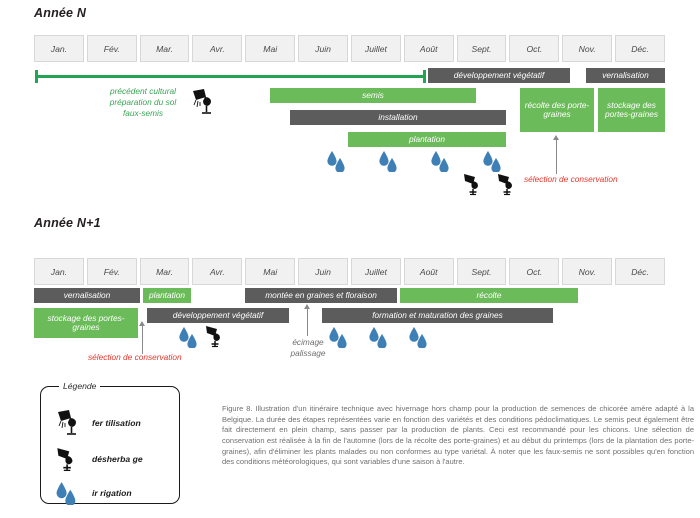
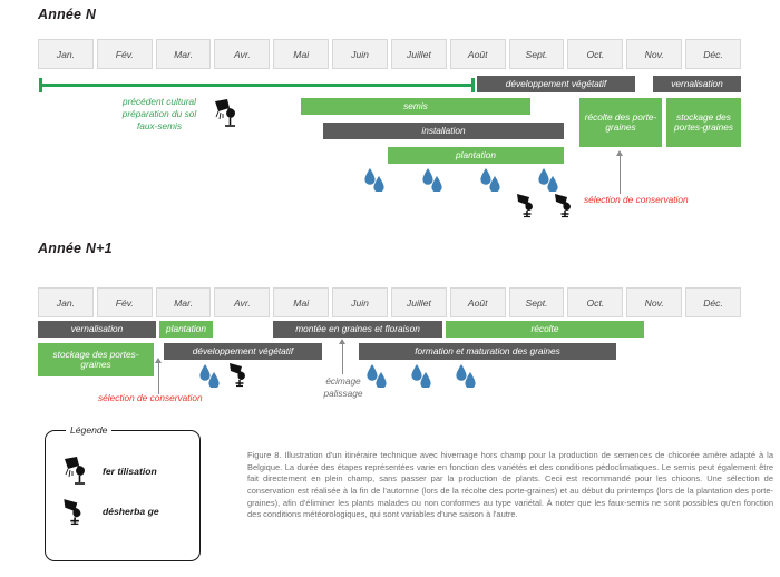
  Année N
  Jan.
  Fév.
  Mar.
  Avr.
  Mai
  Juin
  Juillet
  Août
  Sept.
  Oct.
  Nov.
  Déc.
  précédent cultural
  préparation du sol
  faux-semis
  développement végétatif
  vernalisation
  semis
  installation
  plantation
  récolte des porte-graines
  stockage des portes-graines
  sélection de conservation
  Année N+1
  Jan.
  Fév.
  Mar.
  Avr.
  Mai
  Juin
  Juillet
  Août
  Sept.
  Oct.
  Nov.
  Déc.
  vernalisation
  plantation
  montée en graines et floraison
  récolte
  stockage des portes-graines
  développement végétatif
  formation et maturation des graines
  sélection de conservation
  écimage
  palissage
  Légende
  fer tilisation
  désherba ge
- ir rigation
  Figure 8. Illustration d'un itinéraire technique avec hivernage hors champ pour la production de semences de chicorée amère adapté à la Belgique. La durée des étapes représentées varie en fonction des variétés et des conditions pédoclimatiques. Le semis peut également être fait directement en plein champ, sans passer par la production de plants. Ceci est recommandé pour les chicons. Une sélection de conservation est réalisée à la fin de l'automne (lors de la récolte des porte-graines) et au début du printemps (lors de la plantation des porte-graines), afin d'éliminer les plants malades ou non conformes au type variétal. À noter que les faux-semis ne sont possibles qu'en fonction des conditions météorologiques, qui sont variables d'une saison à l'autre.
